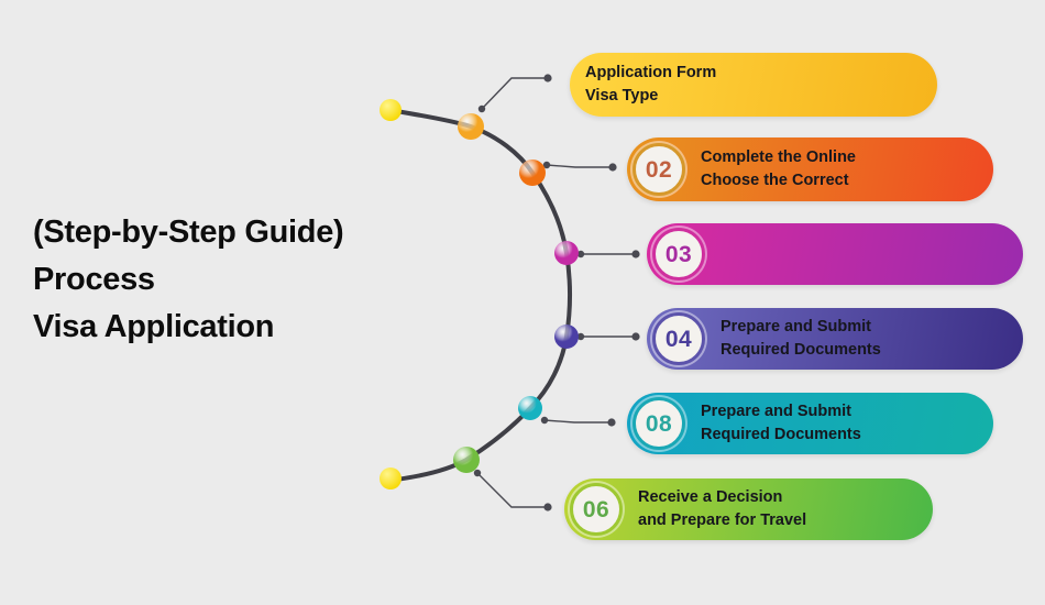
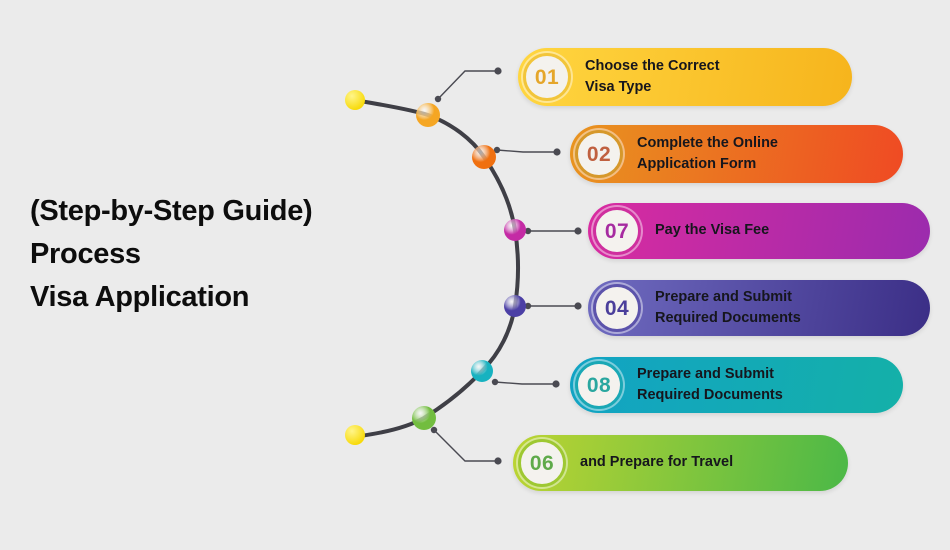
  (Step-by-Step Guide)
  Process
  Visa Application
+ 01
- Application Form
+ Choose the Correct
  Visa Type
  02
  Complete the Online
- Choose the Correct
+ Application Form
- 03
+ 07
+ Pay the Visa Fee
  04
  Prepare and Submit
  Required Documents
  08
  Prepare and Submit
  Required Documents
  06
- Receive a Decision
  and Prepare for Travel
